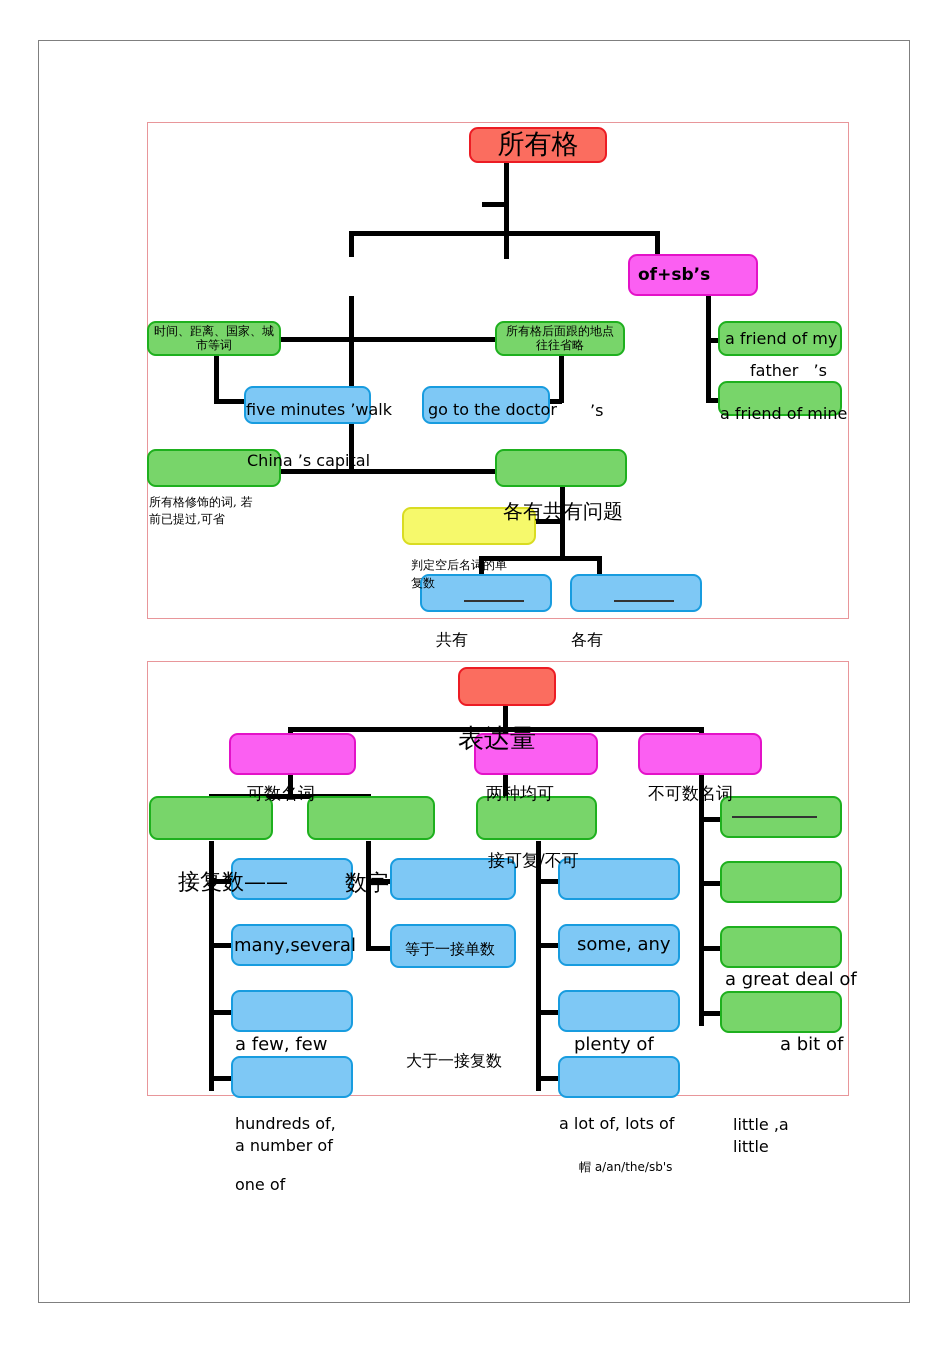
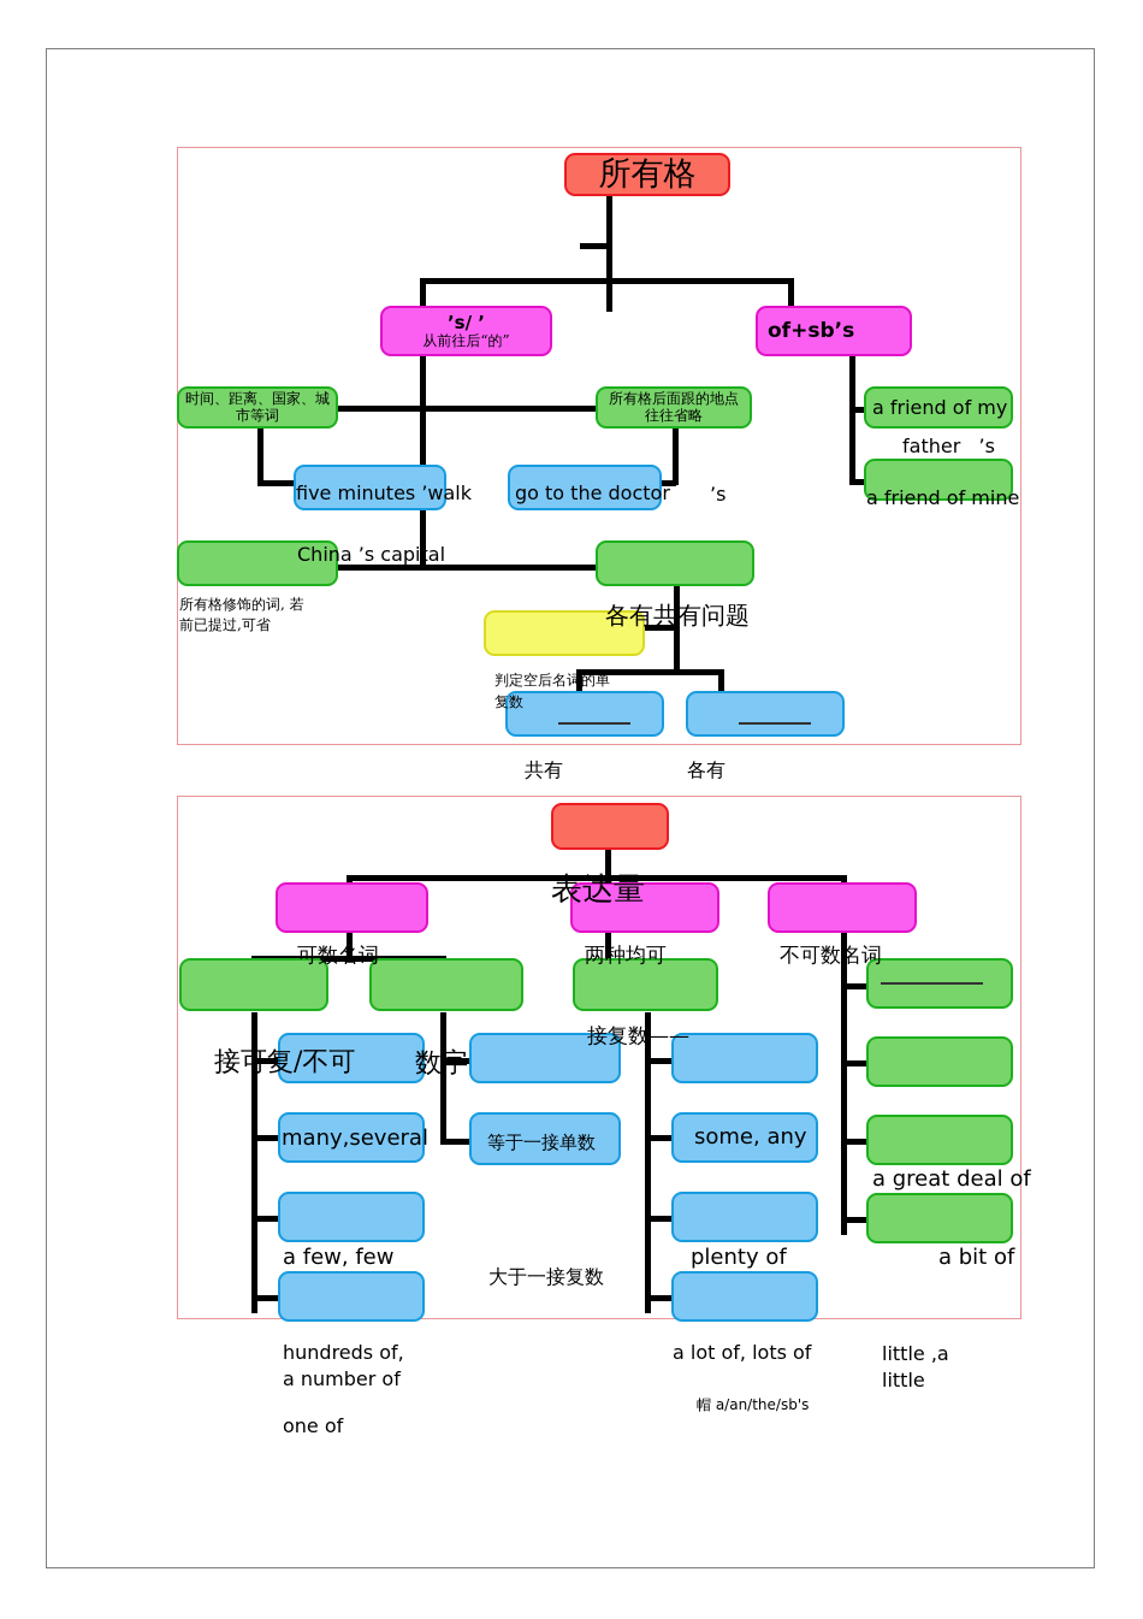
  所有格
+ ’s/ ’
+ 从前往后“的”
  of+sb’s
  时间、距离、国家、城市等词
  所有格后面跟的地点往往省略
  five minutes ’walk
  go to the doctor
  ’s
  China ’s capital
  a friend of my
  father ’s
  a friend of mine
  所有格修饰的词, 若
  前已提过,可省
  各有共有问题
  判定空后名词的单
  复数
  共有
  各有
  表达量
  可数名词
  两种均可
  不可数名词
- 接复数——
+ 接可复/不可
  数字
- 接可复/不可
+ 接复数——
  many,several
  a few, few
  hundreds of,
  a number of
  one of
  等于一接单数
  大于一接复数
  some, any
  plenty of
  a lot of, lots of
  帽 a/an/the/sb's
  a great deal of
  a bit of
  little ,a
  little
